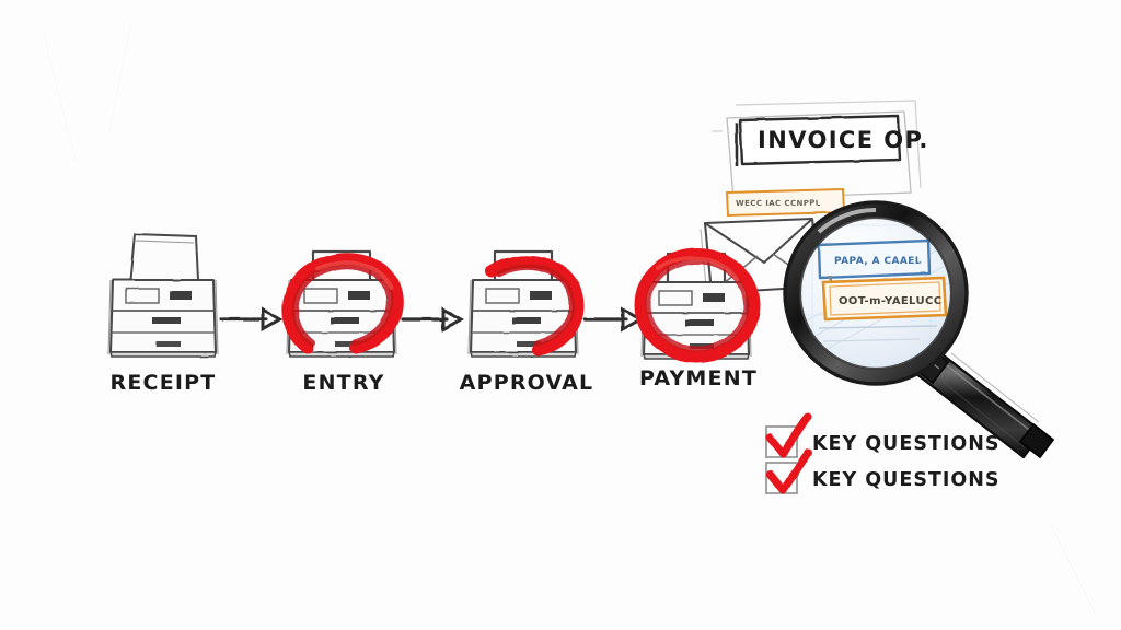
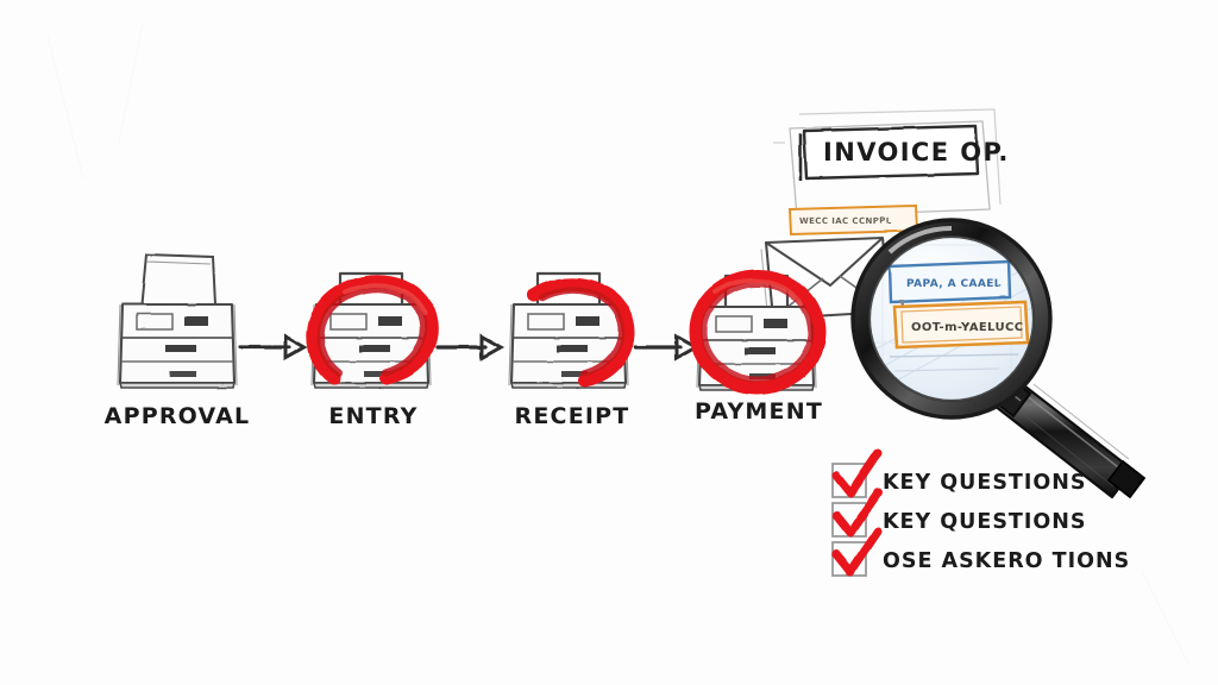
- RECEIPT
+ APPROVAL
  ENTRY
- APPROVAL
+ RECEIPT
  INVOICE OP.
  WECC IAC CCNPPL
  PAYMENT
  PAPA, A CAAEL
  OOT-m-YAELUCC
  KEY QUESTIONS
  KEY QUESTIONS
+ OSE ASKERO TIONS
